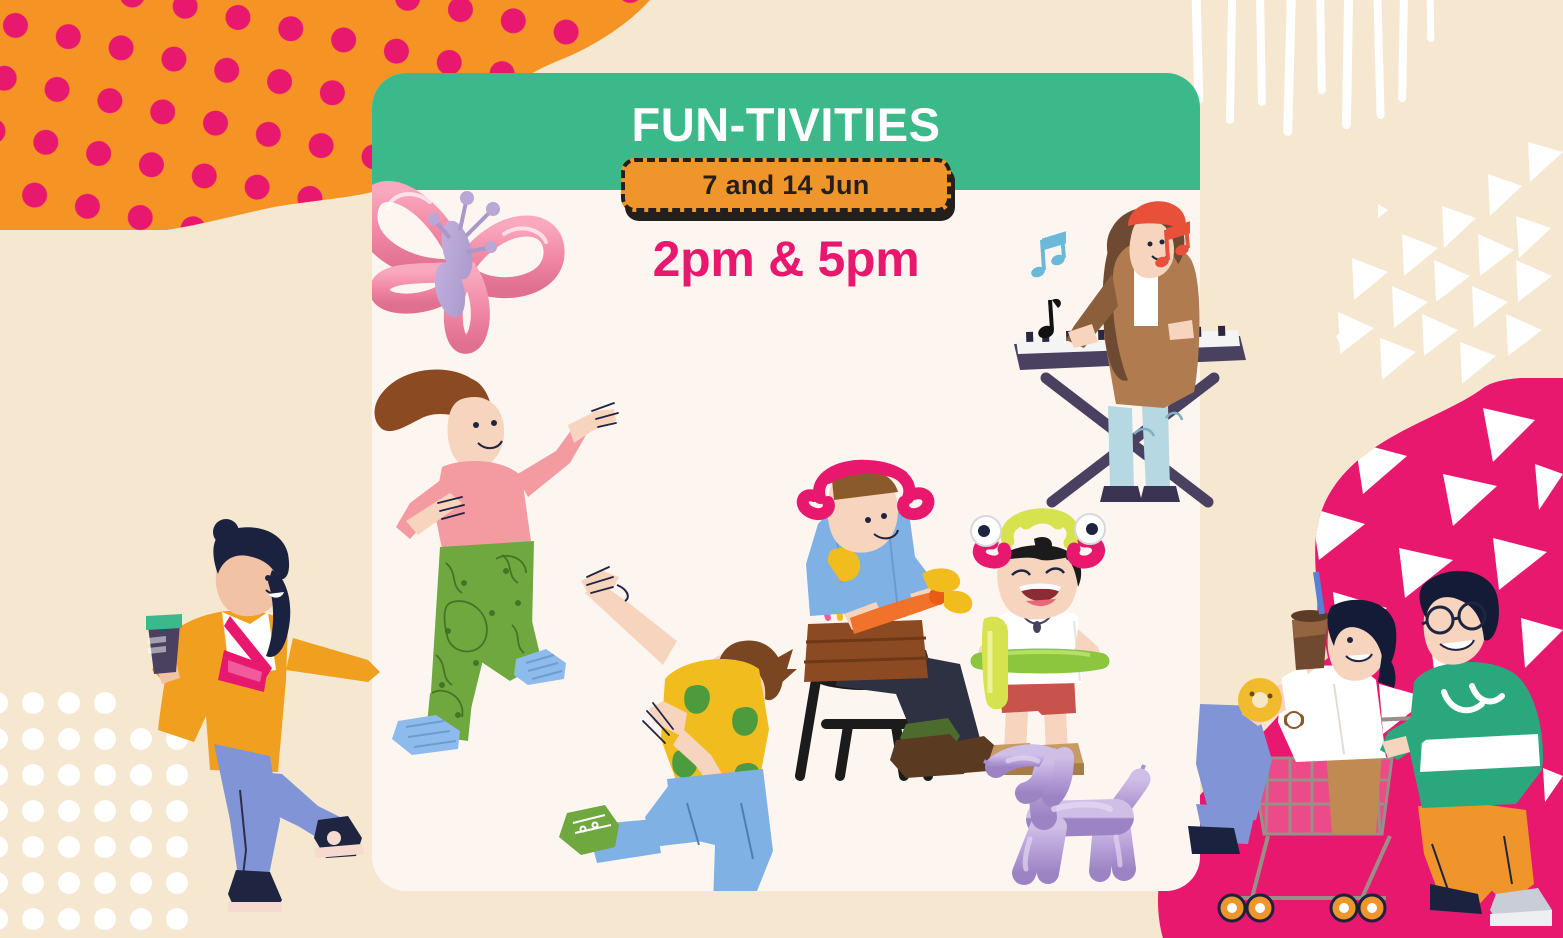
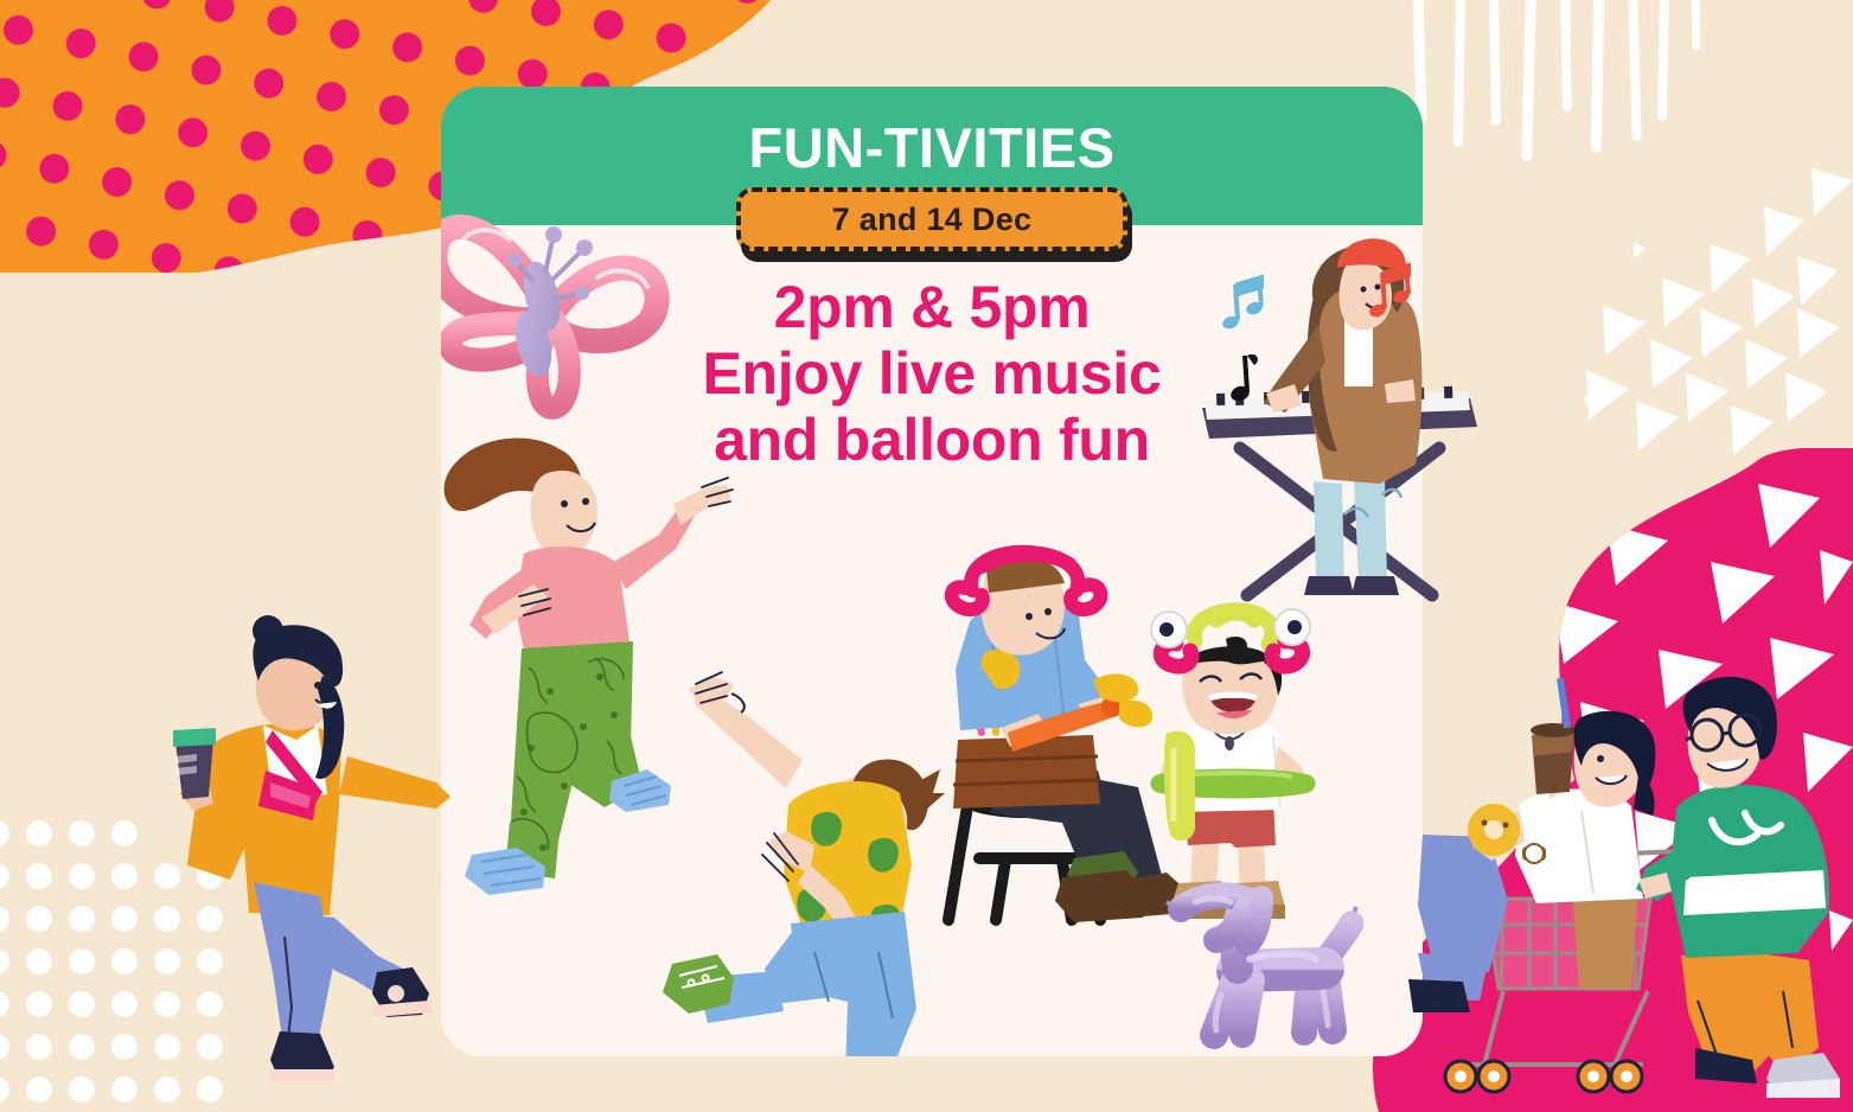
  FUN-TIVITIES
- 7 and 14 Jun
+ 7 and 14 Dec
  2pm & 5pm
+ Enjoy live music
+ and balloon fun
